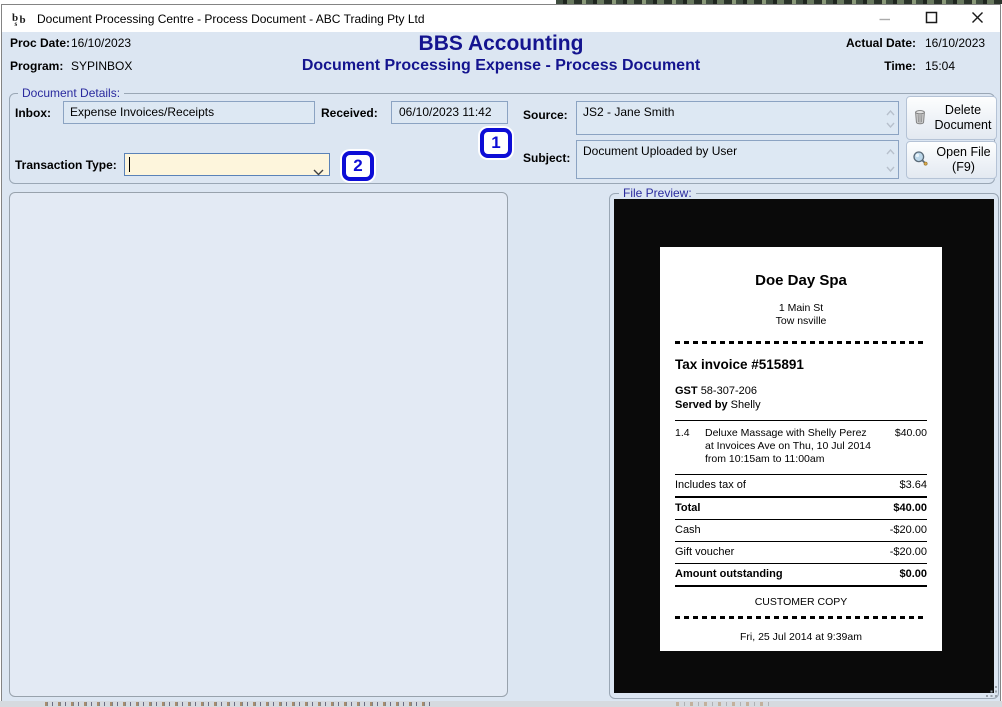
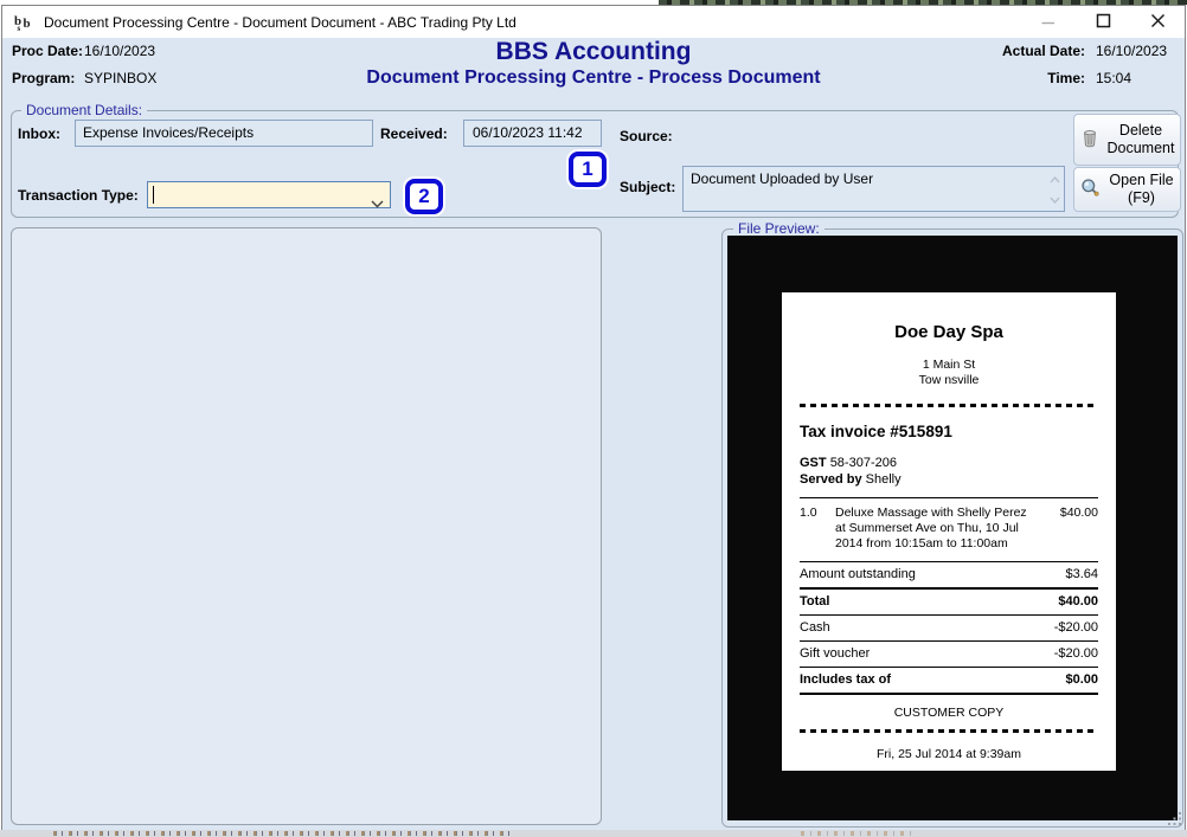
  b
  s
  b
- Document Processing Centre - Process Document - ABC Trading Pty Ltd
+ Document Processing Centre - Document Document - ABC Trading Pty Ltd
  Proc Date:
  16/10/2023
  Program:
  SYPINBOX
  BBS Accounting
- Document Processing Expense - Process Document
+ Document Processing Centre - Process Document
  Actual Date:
  16/10/2023
  Time:
  15:04
  Document Details:
  Inbox:
  Expense Invoices/Receipts
  Received:
  06/10/2023 11:42
  Source:
- JS2 - Jane Smith
  Subject:
  Document Uploaded by User
  Transaction Type:
  Delete
  Document
  Open File
  (F9)
  1
  2
  File Preview:
  Doe Day Spa
  1 Main St
  Tow nsville
  Tax invoice #515891
  GST 58-307-206
  Served by Shelly
- 1.4
+ 1.0
- Deluxe Massage with Shelly Perez at Invoices Ave on Thu, 10 Jul 2014 from 10:15am to 11:00am
+ Deluxe Massage with Shelly Perez at Summerset Ave on Thu, 10 Jul 2014 from 10:15am to 11:00am
  $40.00
- Includes tax of
+ Amount outstanding
  $3.64
  Total
  $40.00
  Cash
  -$20.00
  Gift voucher
  -$20.00
- Amount outstanding
+ Includes tax of
  $0.00
  CUSTOMER COPY
  Fri, 25 Jul 2014 at 9:39am
